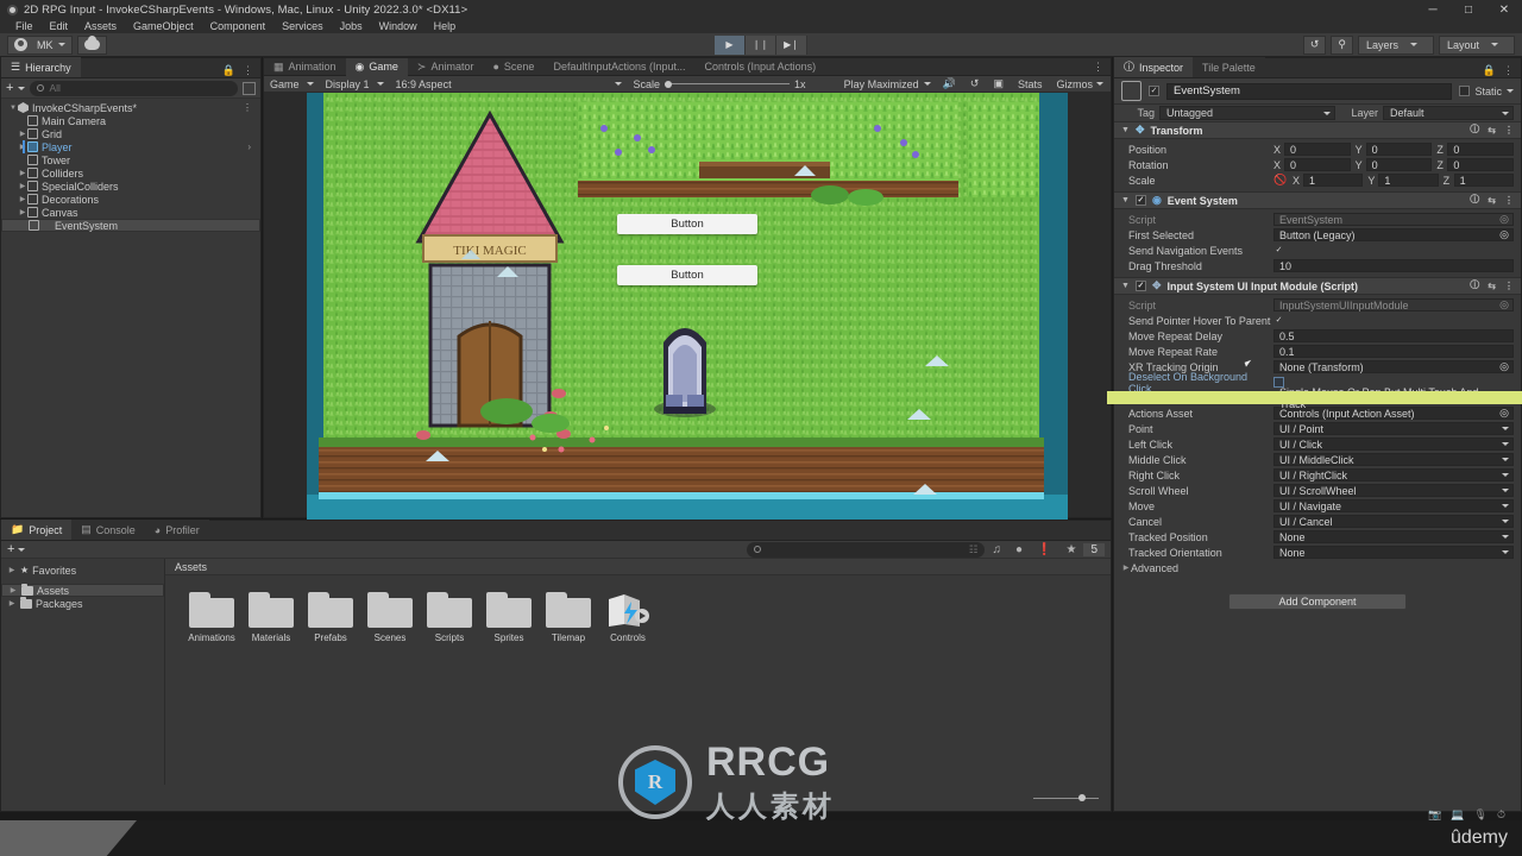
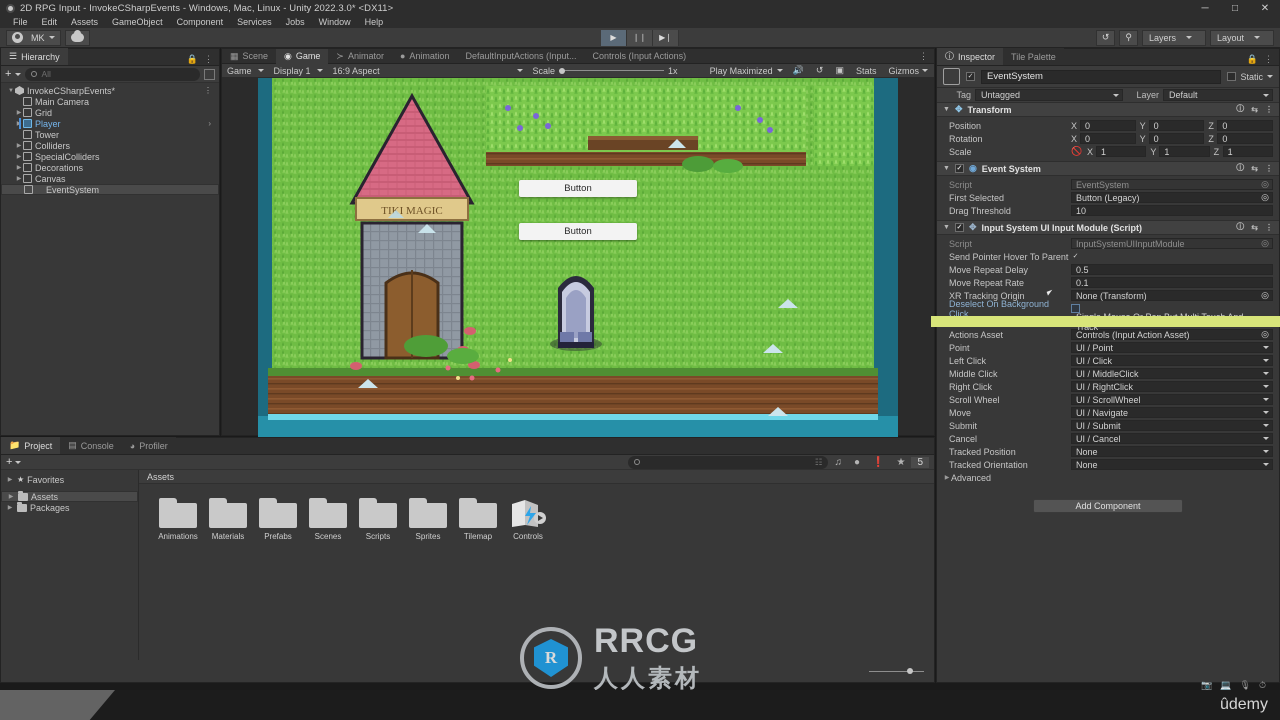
  2D RPG Input - InvokeCSharpEvents - Windows, Mac, Linux - Unity 2022.3.0* <DX11>
  ─
  □
  ✕
  File
  Edit
  Assets
  GameObject
  Component
  Services
  Jobs
  Window
  Help
  MK
  ▶
  ❘❘
  ▶❘
  ↺
  ⚲
  Layers
  Layout
  ☰
  Hierarchy
  🔒
  ⋮
  +
  All
  InvokeCSharpEvents*
  ⋮
  Main Camera
  Grid
  Player
  ›
  Tower
  Colliders
  SpecialColliders
  Decorations
  Canvas
  EventSystem
  ▦
- Animation
+ Scene
  ◉
  Game
  ≻
  Animator
  ●
- Scene
+ Animation
  DefaultInputActions (Input...
  Controls (Input Actions)
  ⋮
  Game
  Display 1
  16:9 Aspect
  Scale
  1x
  Play Maximized
  🔊
  ↺
  ▣
  Stats
  Gizmos
  TII MAGIC
  Button
  Button
  📁
  Project
  ▤
  Console
  ◕
  Profiler
  +
  ☷
  ♫
  ●
  ❗
  ★
  5
  ★
  Favorites
  Assets
  Packages
  Assets
  Animations
  Materials
  Prefabs
  Scenes
  Scripts
  Sprites
  Tilemap
  Controls
  ⓘ
  Inspector
  Tile Palette
  🔒
  ⋮
  EventSystem
  Static
  Tag
  Untagged
  Layer
  Default
  ✥
  Transform
  ⓘ
  ⇆
  ⋮
  Position
  X
  0
  Y
  0
  Z
  0
  Rotation
  X
  0
  Y
  0
  Z
  0
  Scale
  🚫
  X
  1
  Y
  1
  Z
  1
  ◉
  Event System
  ⓘ
  ⇆
  ⋮
  Script
  EventSystem
  ◎
  First Selected
  Button (Legacy)
  ◎
- Send Navigation Events
  Drag Threshold
  10
  ✥
  Input System UI Input Module (Script)
  ⓘ
  ⇆
  ⋮
  Script
  InputSystemUIInputModule
  ◎
  Send Pointer Hover To Parent
  Move Repeat Delay
  0.5
  Move Repeat Rate
  0.1
  XR Tracking Origin
  None (Transform)
  ◎
  Deselect On Background Click
  Actions Asset
  Controls (Input Action Asset)
  ◎
  Point
  UI / Point
  Left Click
  UI / Click
  Middle Click
  UI / MiddleClick
  Right Click
  UI / RightClick
  Scroll Wheel
  UI / ScrollWheel
  Move
  UI / Navigate
+ Submit
+ UI / Submit
  Cancel
  UI / Cancel
  Tracked Position
  None
  Tracked Orientation
  None
  Advanced
  Add Component
  R
  RRCG
  人人素材
  📷
  💻
  🎙
  ⏱
  ûdemy
